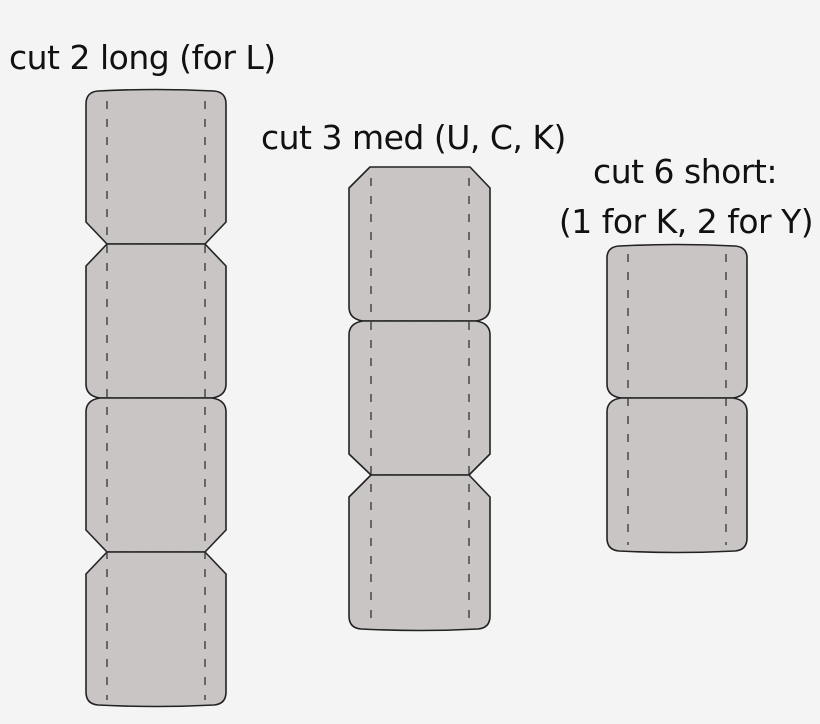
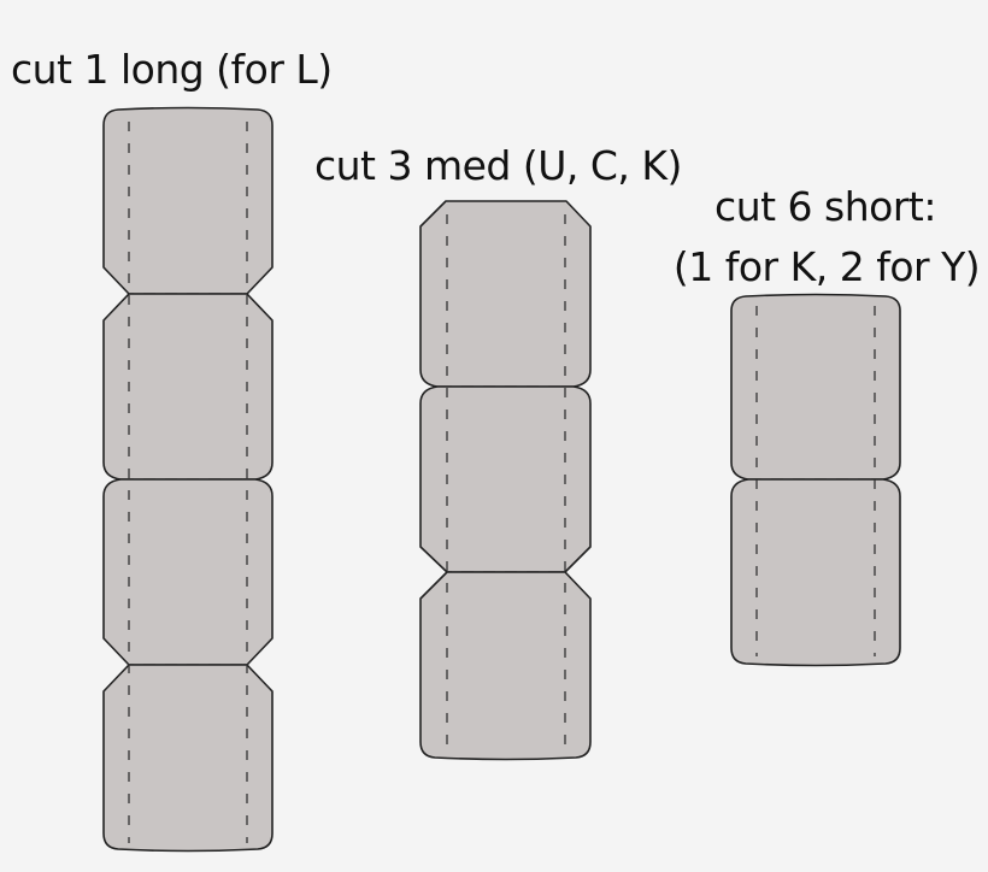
- cut 2 long (for L)
+ cut 1 long (for L)
  cut 3 med (U, C, K)
  cut 6 short:
  (1 for K, 2 for Y)
